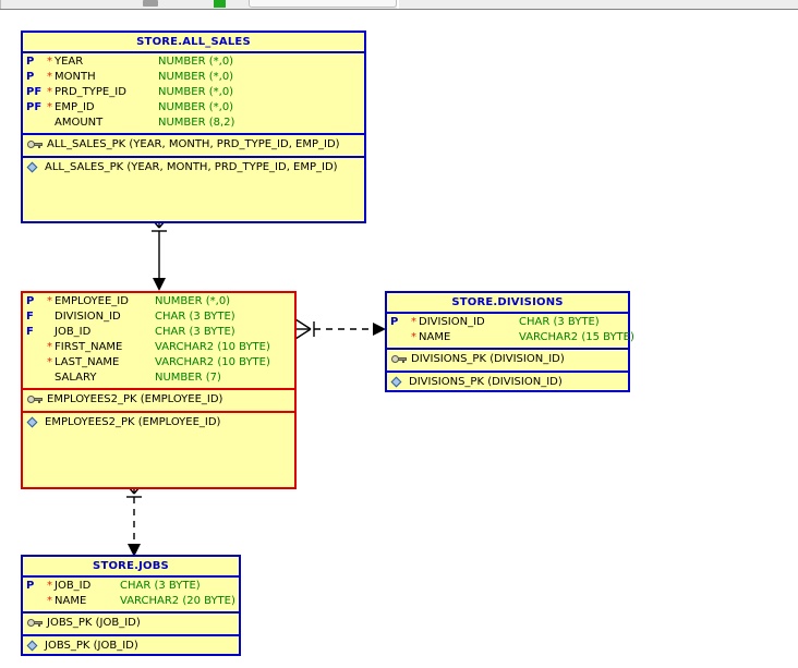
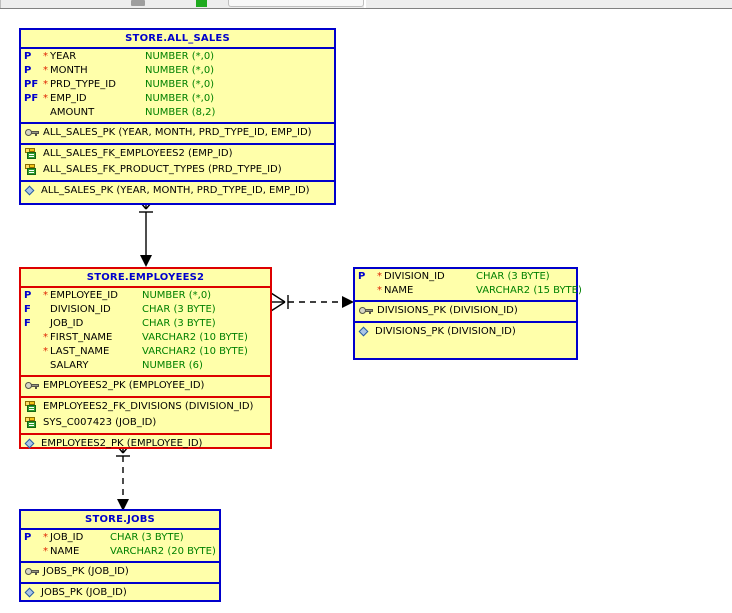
  STORE.ALL_SALES
  P
  *
  YEAR
  NUMBER (*,0)
  P
  *
  MONTH
  NUMBER (*,0)
  PF
  *
  PRD_TYPE_ID
  NUMBER (*,0)
  PF
  *
  EMP_ID
  NUMBER (*,0)
  AMOUNT
  NUMBER (8,2)
  ALL_SALES_PK (YEAR, MONTH, PRD_TYPE_ID, EMP_ID)
+ ALL_SALES_FK_EMPLOYEES2 (EMP_ID)
+ ALL_SALES_FK_PRODUCT_TYPES (PRD_TYPE_ID)
  ALL_SALES_PK (YEAR, MONTH, PRD_TYPE_ID, EMP_ID)
+ STORE.EMPLOYEES2
  P
  *
  EMPLOYEE_ID
  NUMBER (*,0)
  F
  DIVISION_ID
  CHAR (3 BYTE)
  F
  JOB_ID
  CHAR (3 BYTE)
  *
  FIRST_NAME
  VARCHAR2 (10 BYTE)
  *
  LAST_NAME
  VARCHAR2 (10 BYTE)
  SALARY
- NUMBER (7)
+ NUMBER (6)
  EMPLOYEES2_PK (EMPLOYEE_ID)
+ EMPLOYEES2_FK_DIVISIONS (DIVISION_ID)
+ SYS_C007423 (JOB_ID)
  EMPLOYEES2_PK (EMPLOYEE_ID)
- STORE.DIVISIONS
  P
  *
  DIVISION_ID
  CHAR (3 BYTE)
  *
  NAME
  VARCHAR2 (15 BYTE)
  DIVISIONS_PK (DIVISION_ID)
  DIVISIONS_PK (DIVISION_ID)
  STORE.JOBS
  P
  *
  JOB_ID
  CHAR (3 BYTE)
  *
  NAME
  VARCHAR2 (20 BYTE)
  JOBS_PK (JOB_ID)
  JOBS_PK (JOB_ID)
